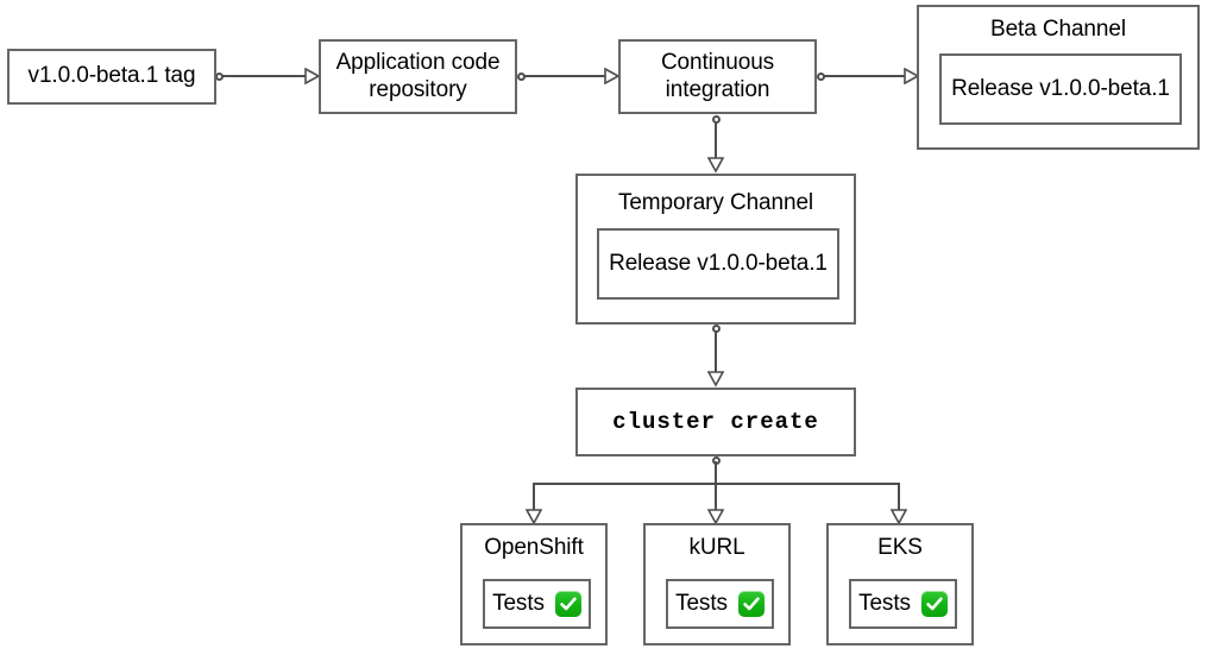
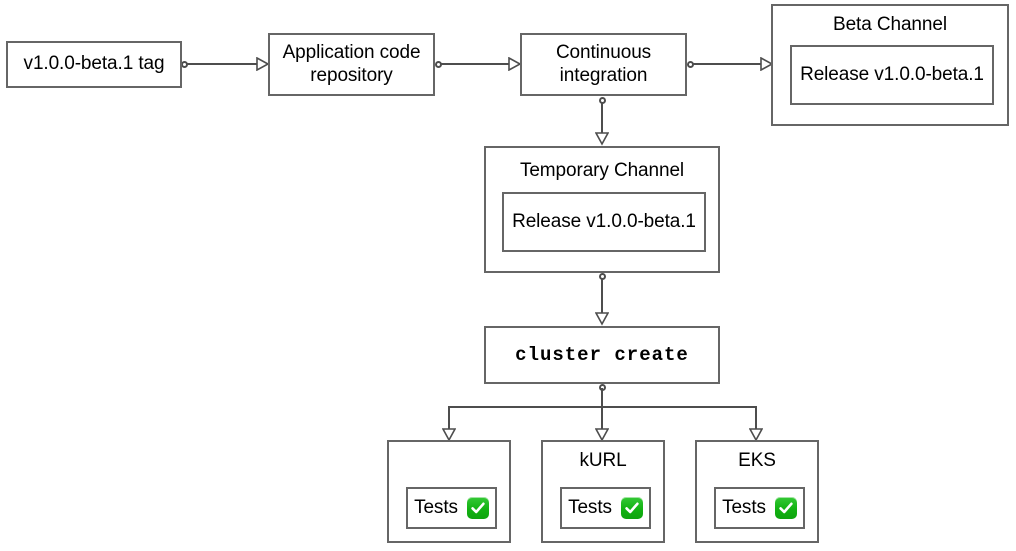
  v1.0.0-beta.1 tag
  Application code
  repository
  Continuous
  integration
  Beta Channel
  Release v1.0.0-beta.1
  Temporary Channel
  Release v1.0.0-beta.1
  cluster create
- OpenShift
  Tests
  kURL
  Tests
  EKS
  Tests
